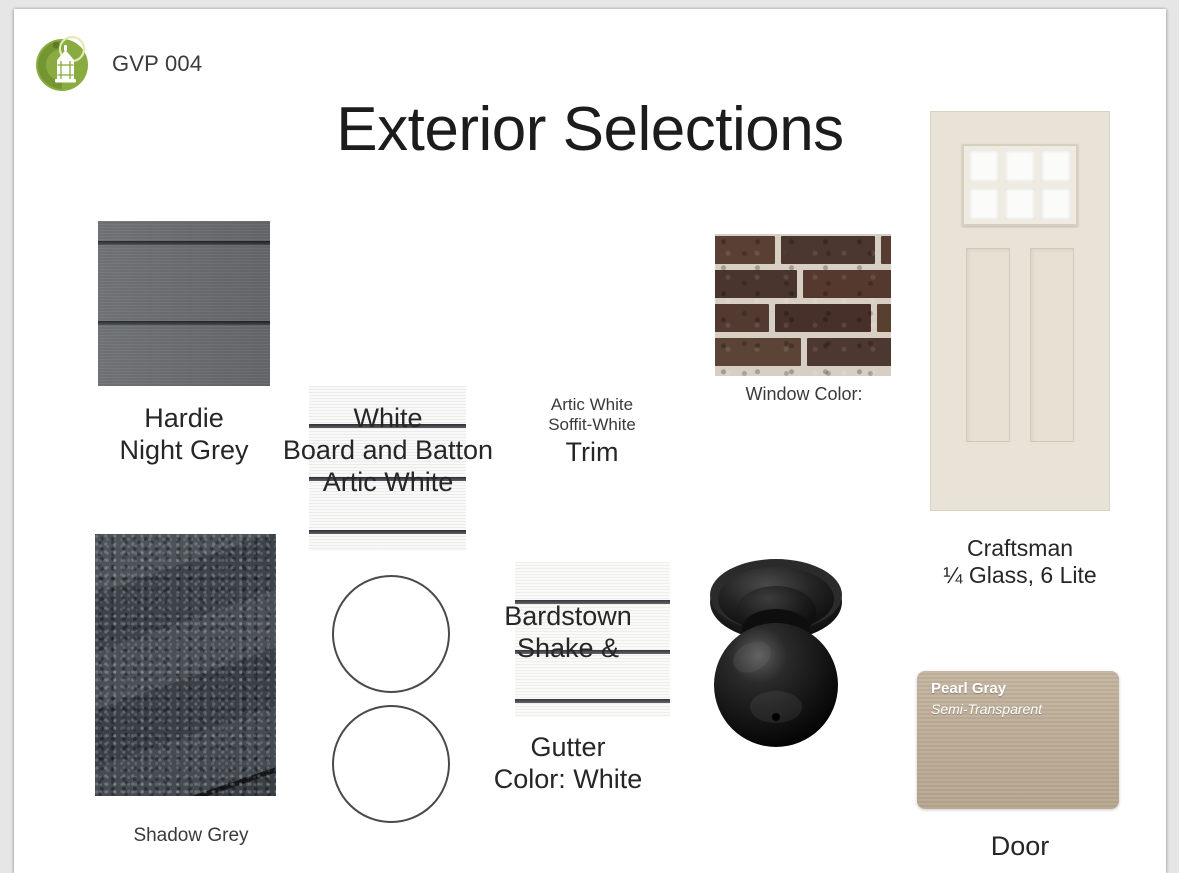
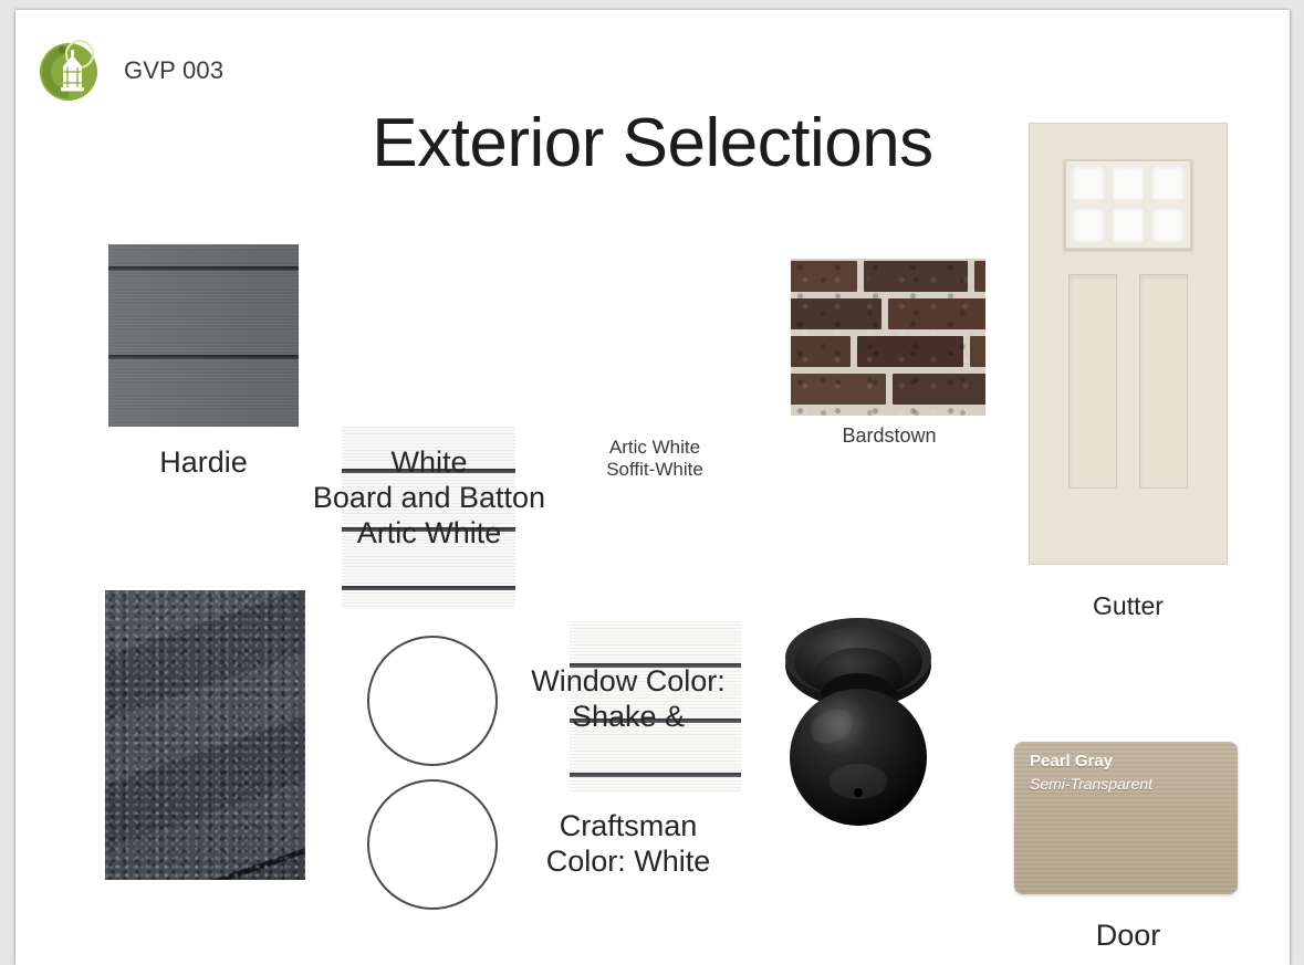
- GVP 004
+ GVP 003
  Exterior Selections
  Hardie
- Night Grey
  White
  Board and Batton
  Artic White
  Artic White
  Soffit-White
- Trim
- Window Color:
+ Bardstown
- Craftsman
+ Gutter
- ¼ Glass, 6 Lite
- Shadow Grey
- Bardstown
+ Window Color:
  Shake &
- Gutter
+ Craftsman
  Color: White
  Pearl Gray
  Semi-Transparent
  Door
